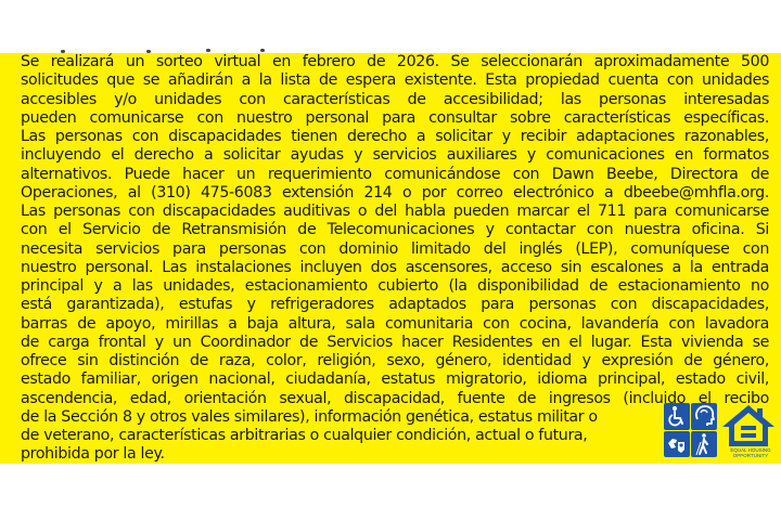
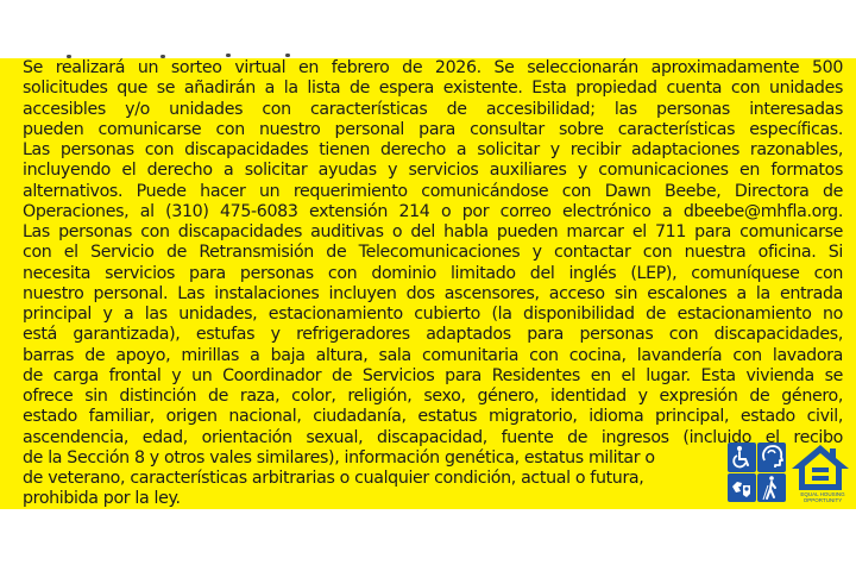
  Se realizará un sorteo virtual en febrero de 2026. Se seleccionarán aproximadamente 500
  solicitudes que se añadirán a la lista de espera existente. Esta propiedad cuenta con unidades
  accesibles y/o unidades con características de accesibilidad; las personas interesadas
  pueden comunicarse con nuestro personal para consultar sobre características específicas.
  Las personas con discapacidades tienen derecho a solicitar y recibir adaptaciones razonables,
  incluyendo el derecho a solicitar ayudas y servicios auxiliares y comunicaciones en formatos
  alternativos. Puede hacer un requerimiento comunicándose con Dawn Beebe, Directora de
  Operaciones, al (310) 475-6083 extensión 214 o por correo electrónico a dbeebe@mhfla.org.
  Las personas con discapacidades auditivas o del habla pueden marcar el 711 para comunicarse
  con el Servicio de Retransmisión de Telecomunicaciones y contactar con nuestra oficina. Si
  necesita servicios para personas con dominio limitado del inglés (LEP), comuníquese con
  nuestro personal. Las instalaciones incluyen dos ascensores, acceso sin escalones a la entrada
  principal y a las unidades, estacionamiento cubierto (la disponibilidad de estacionamiento no
  está garantizada), estufas y refrigeradores adaptados para personas con discapacidades,
  barras de apoyo, mirillas a baja altura, sala comunitaria con cocina, lavandería con lavadora
- de carga frontal y un Coordinador de Servicios hacer Residentes en el lugar. Esta vivienda se
+ de carga frontal y un Coordinador de Servicios para Residentes en el lugar. Esta vivienda se
  ofrece sin distinción de raza, color, religión, sexo, género, identidad y expresión de género,
  estado familiar, origen nacional, ciudadanía, estatus migratorio, idioma principal, estado civil,
  ascendencia, edad, orientación sexual, discapacidad, fuente de ingresos (incluido el recibo
  de la Sección 8 y otros vales similares), información genética, estatus militar o
  de veterano, características arbitrarias o cualquier condición, actual o futura,
  prohibida por la ley.
